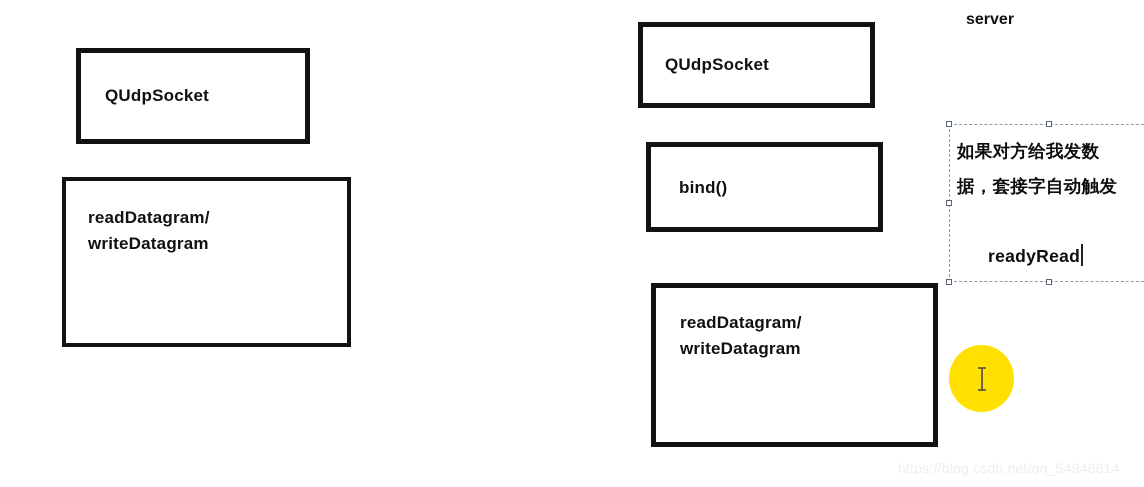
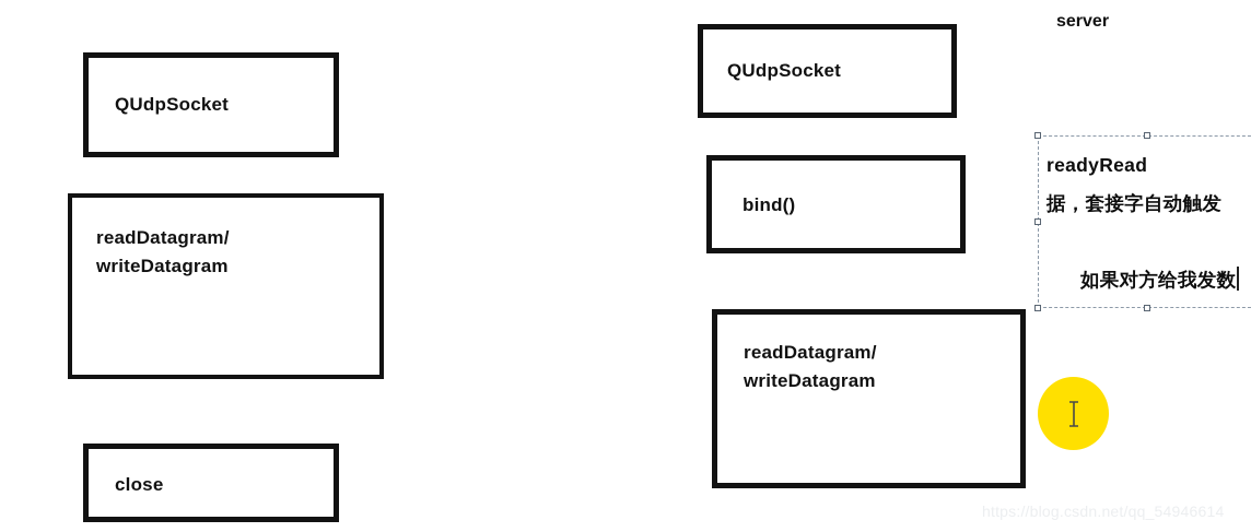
  QUdpSocket
  readDatagram/
  writeDatagram
+ close
  server
  QUdpSocket
  bind()
  readDatagram/
  writeDatagram
- 如果对方给我发数
+ readyRead
  据，套接字自动触发
- readyRead
+ 如果对方给我发数
